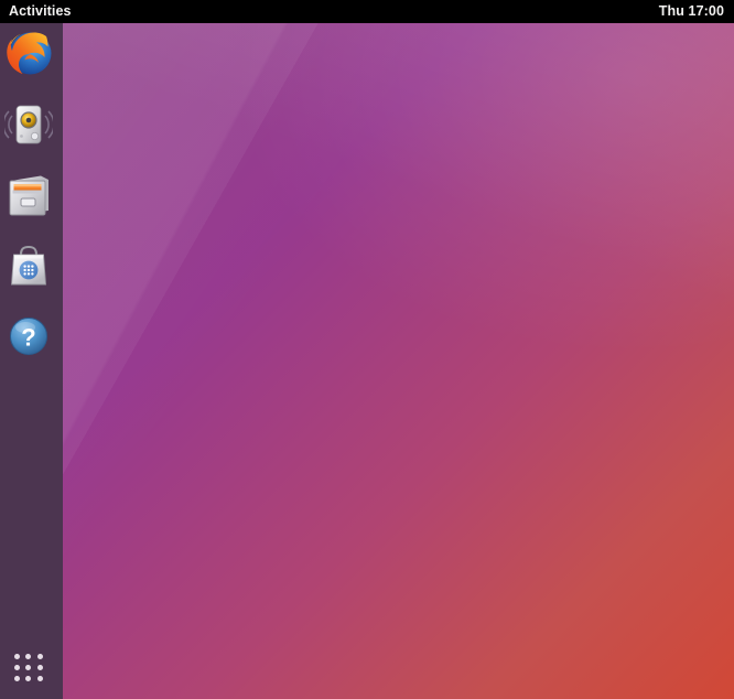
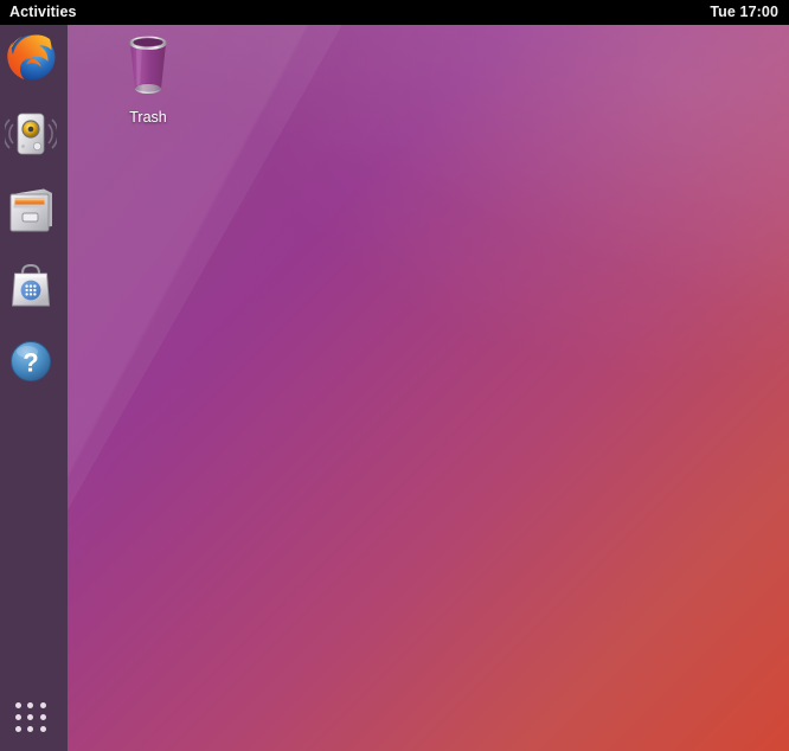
+ Trash
  ?
  Activities
- Thu 17:00
+ Tue 17:00
